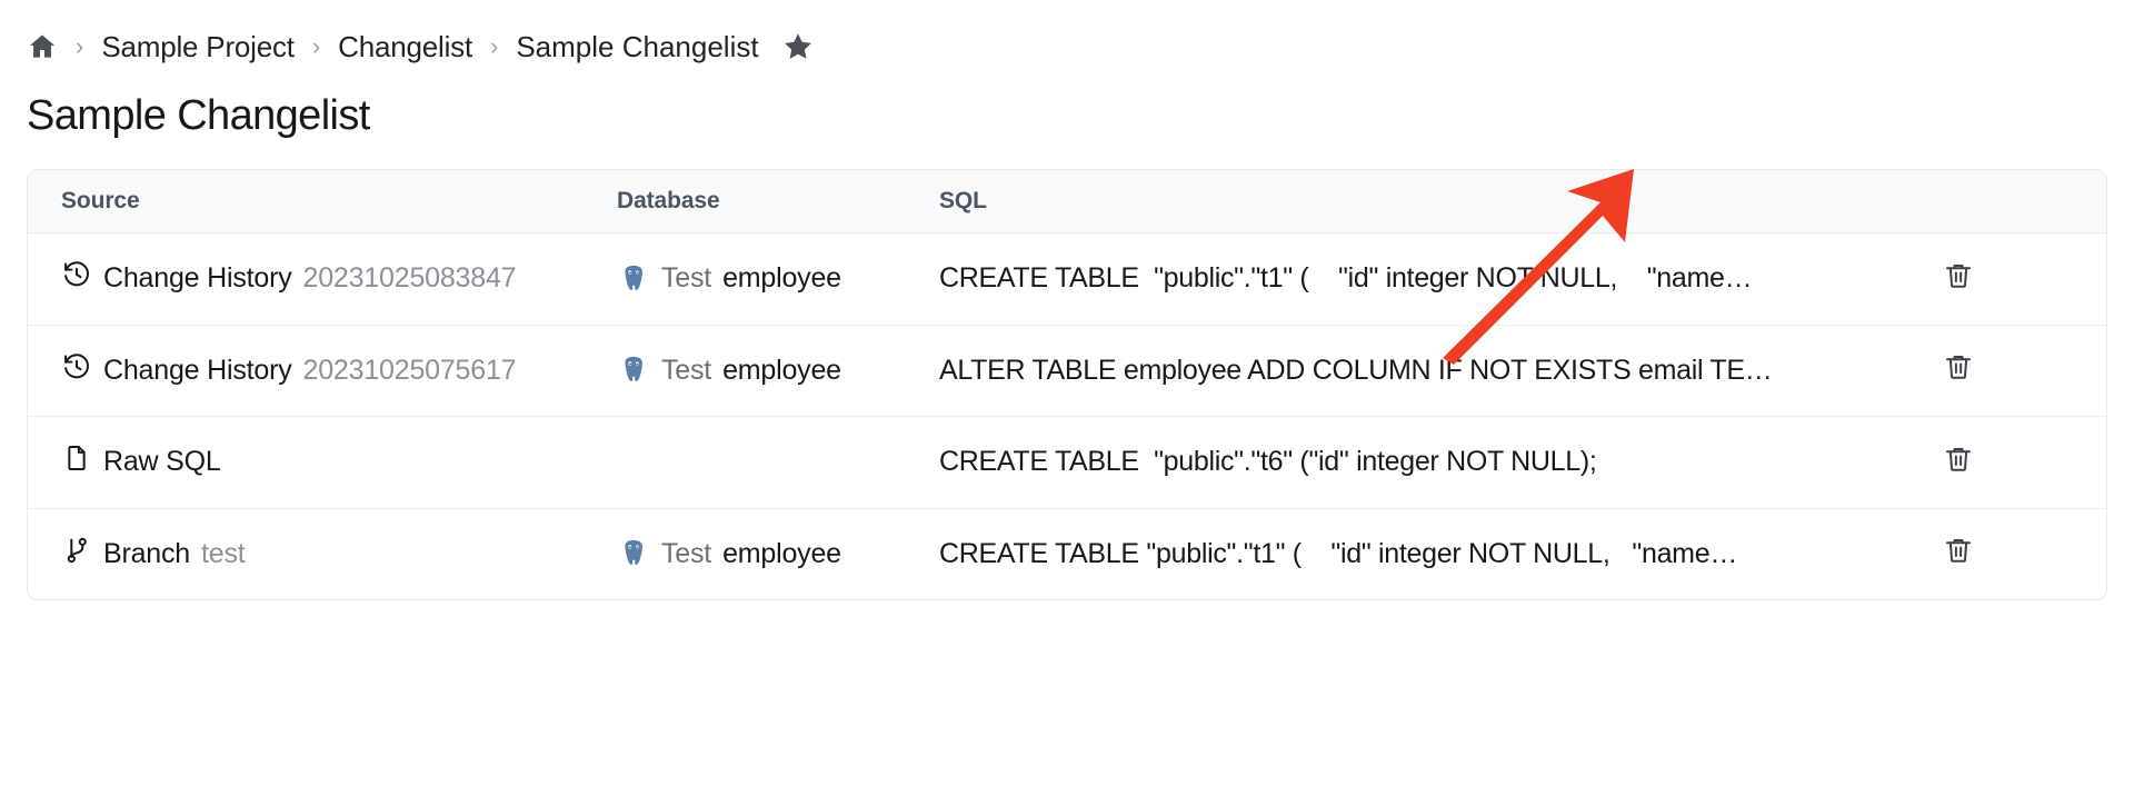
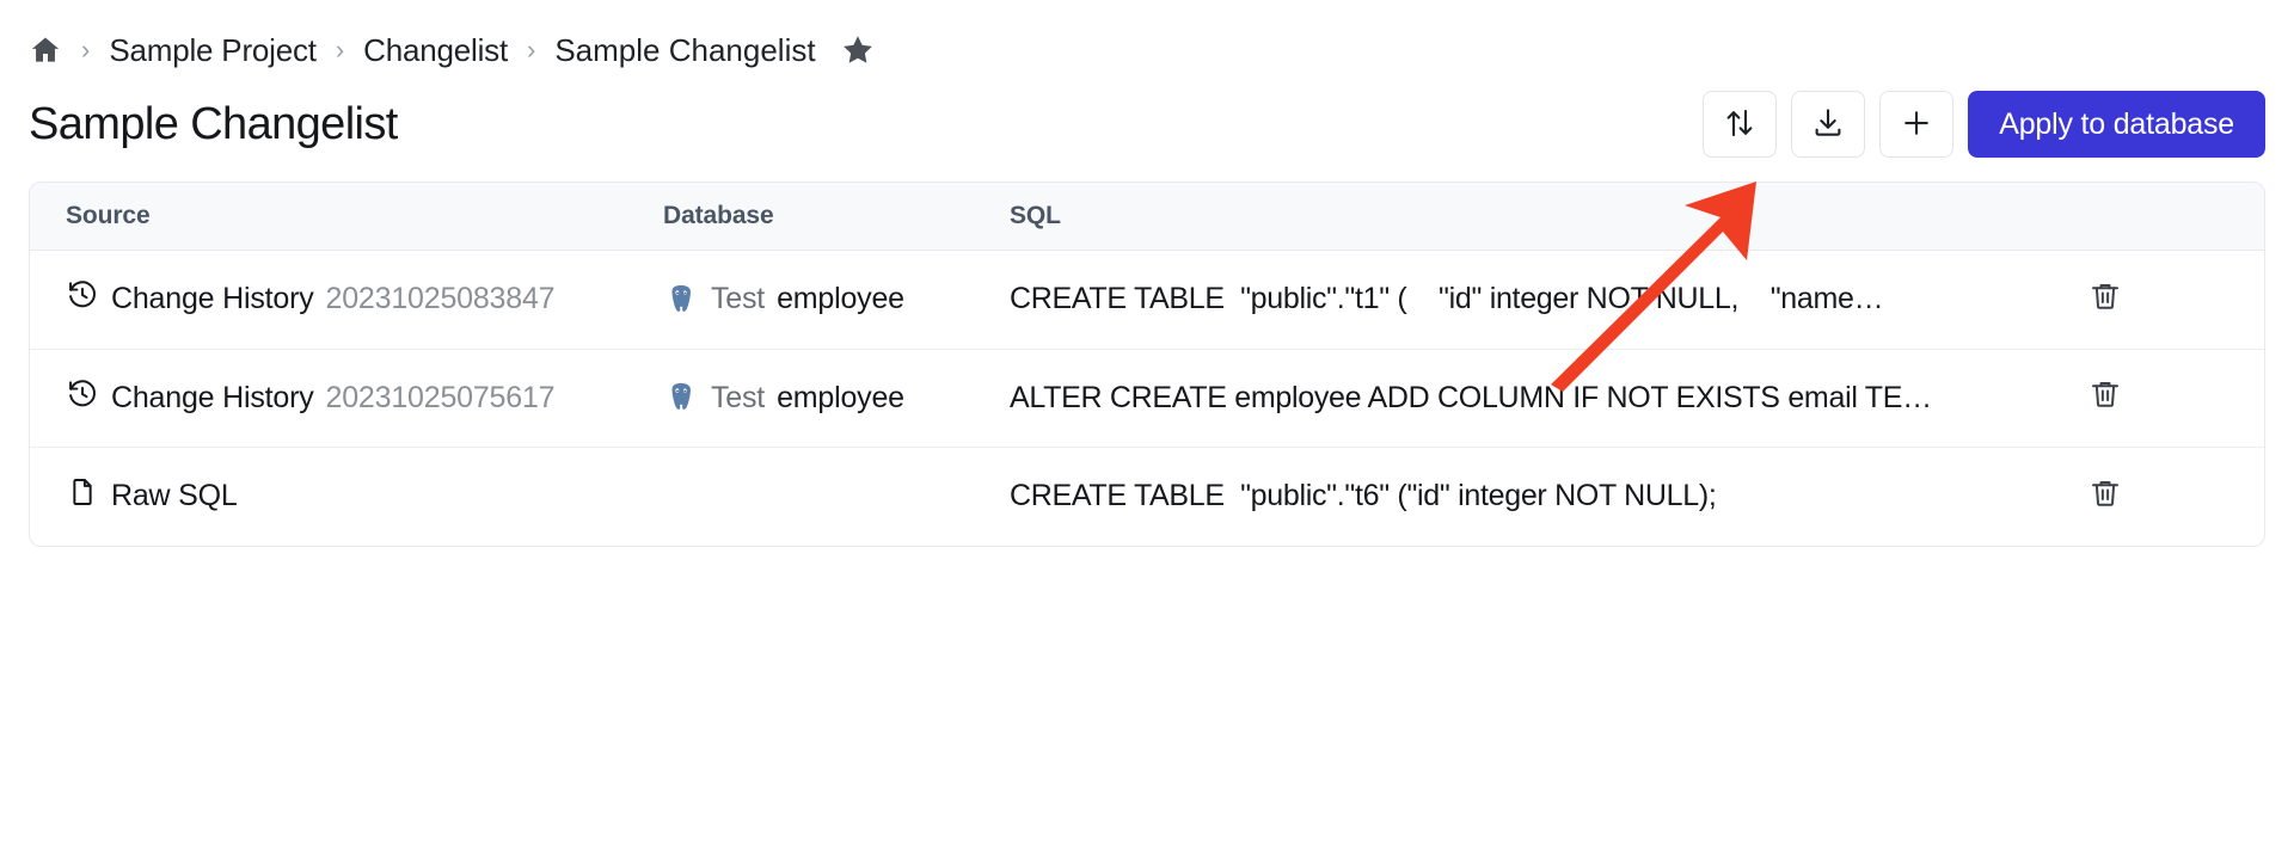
  ›
  Sample Project
  ›
  Changelist
  ›
  Sample Changelist
  Sample Changelist
+ Apply to database
  Source	Database	SQL
  Change History 20231025083847	Test employee	CREATE TABLE "public"."t1" ( "id" integer NO NULL, "name…
- Change History 20231025075617	Test employee	ALTER TABLE employee ADD COLUMN IF NOT EXISTS email TE…
+ Change History 20231025075617	Test employee	ALTER CREATE employee ADD COLUMN IF NOT EXISTS email TE…
  Raw SQL		CREATE TABLE "public"."t6" ("id" integer NOT NULL);
- Branch test	Test employee	CREATE TABLE "public"."t1" ( "id" integer NOT NULL, "name…
